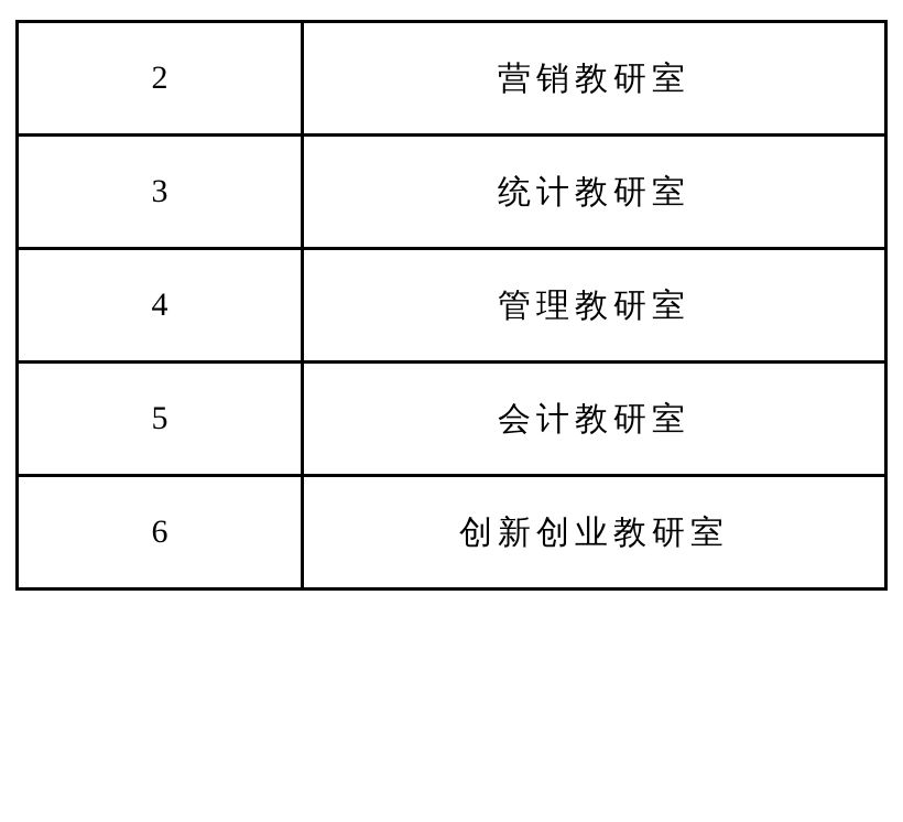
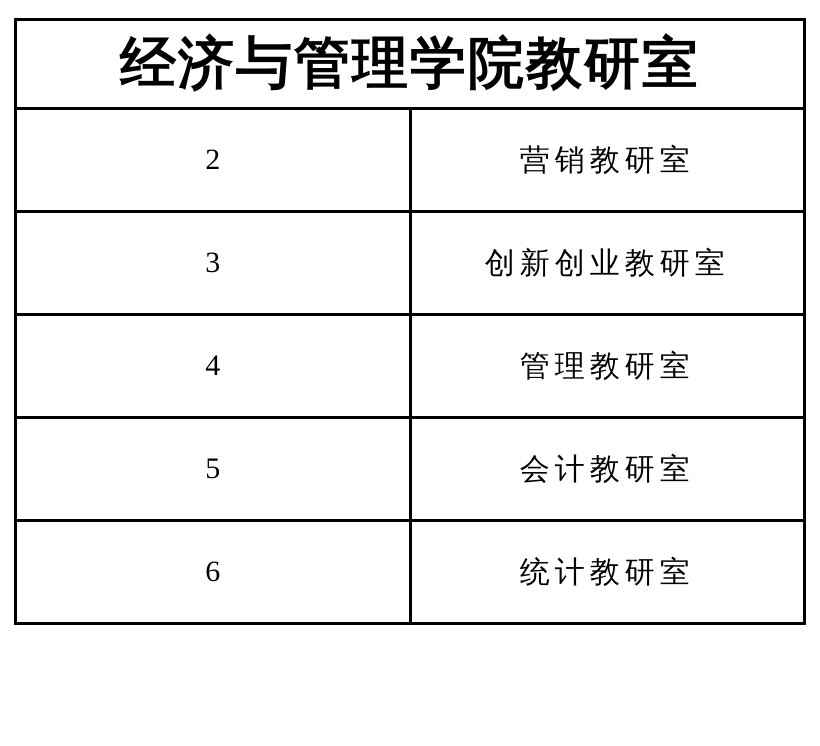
+ 经济与管理学院教研室
  2	营销教研室
- 3	统计教研室
+ 3	创新创业教研室
  4	管理教研室
  5	会计教研室
- 6	创新创业教研室
+ 6	统计教研室
